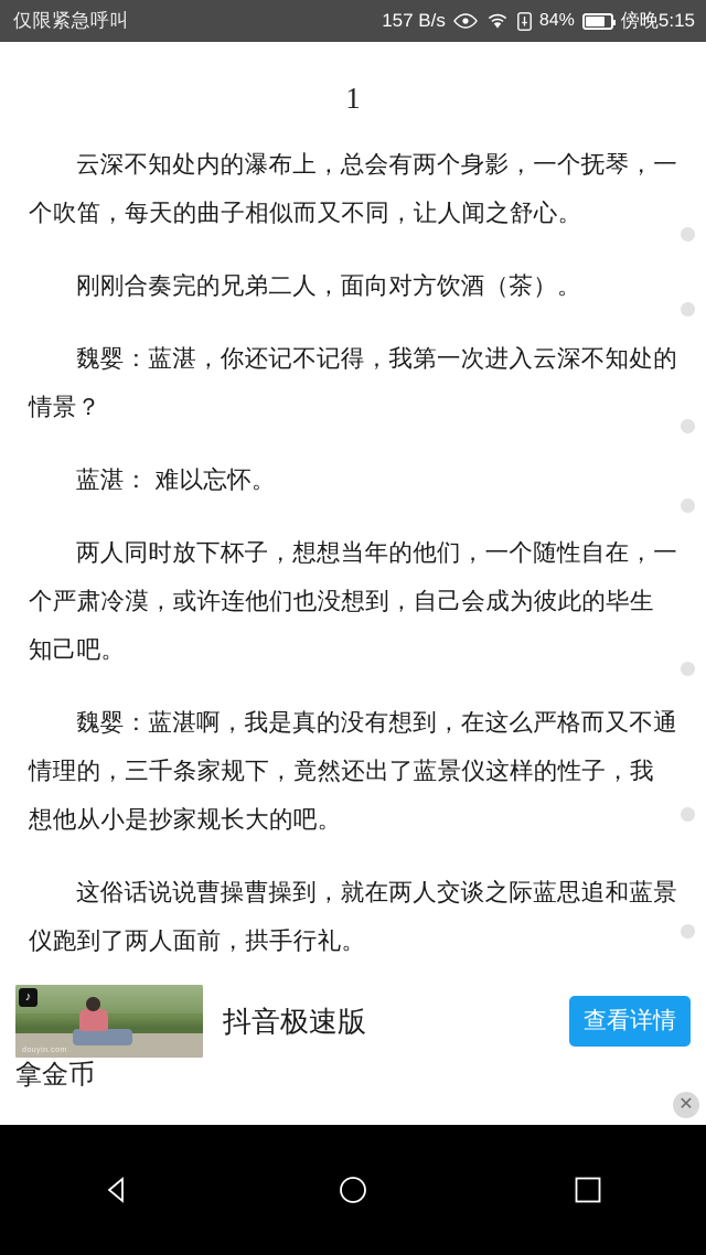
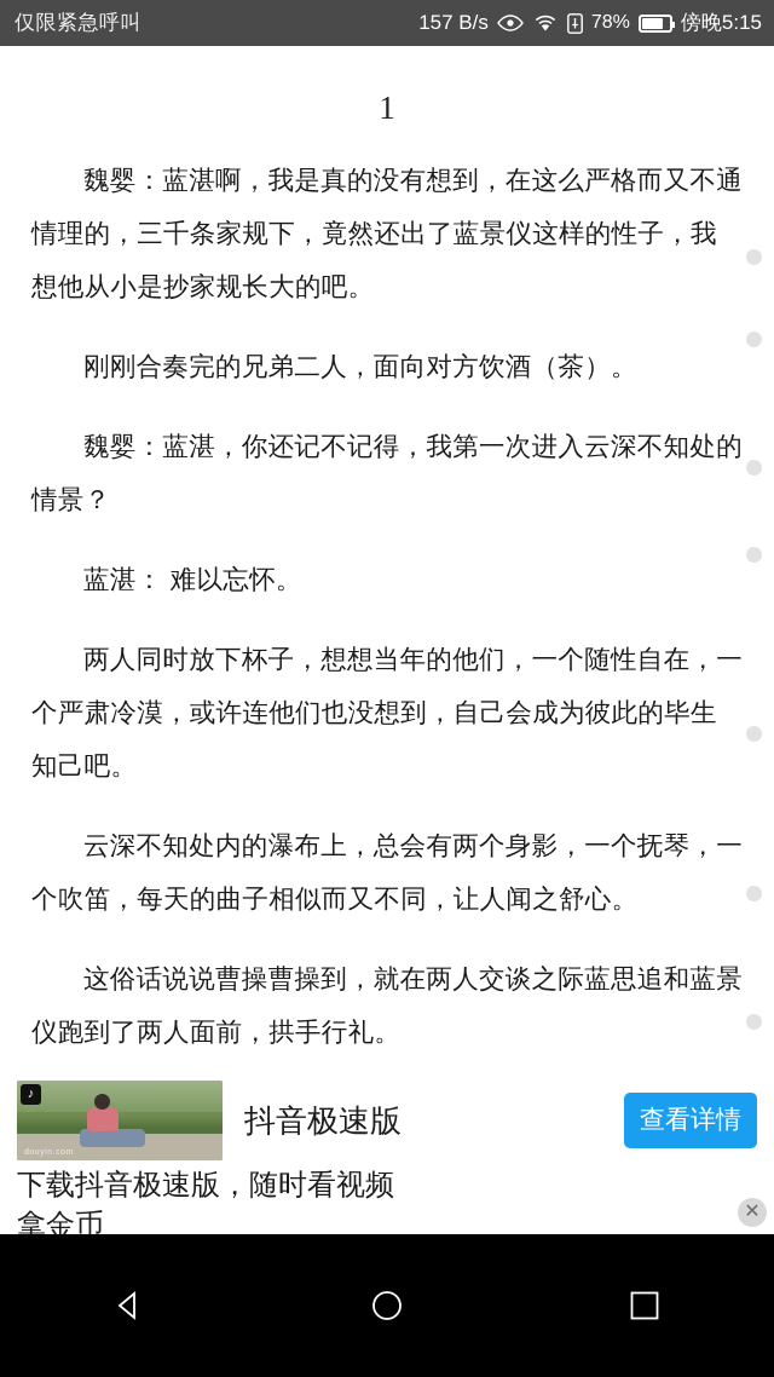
  仅限紧急呼叫
  157 B/s
- 84%
+ 78%
  傍晚5:15
  1
- 云深不知处内的瀑布上，总会有两个身影，一个抚琴，一个吹笛，每天的曲子相似而又不同，让人闻之舒心。
+ 魏婴：蓝湛啊，我是真的没有想到，在这么严格而又不通情理的，三千条家规下，竟然还出了蓝景仪这样的性子，我想他从小是抄家规长大的吧。
  刚刚合奏完的兄弟二人，面向对方饮酒（茶）。
  魏婴：蓝湛，你还记不记得，我第一次进入云深不知处的情景？
  蓝湛： 难以忘怀。
  两人同时放下杯子，想想当年的他们，一个随性自在，一个严肃冷漠，或许连他们也没想到，自己会成为彼此的毕生知己吧。
- 魏婴：蓝湛啊，我是真的没有想到，在这么严格而又不通情理的，三千条家规下，竟然还出了蓝景仪这样的性子，我想他从小是抄家规长大的吧。
+ 云深不知处内的瀑布上，总会有两个身影，一个抚琴，一个吹笛，每天的曲子相似而又不同，让人闻之舒心。
  这俗话说说曹操曹操到，就在两人交谈之际蓝思追和蓝景仪跑到了两人面前，拱手行礼。
  ♪
  抖音极速版
  查看详情
+ 下载抖音极速版，随时看视频
  拿金币
  ✕
